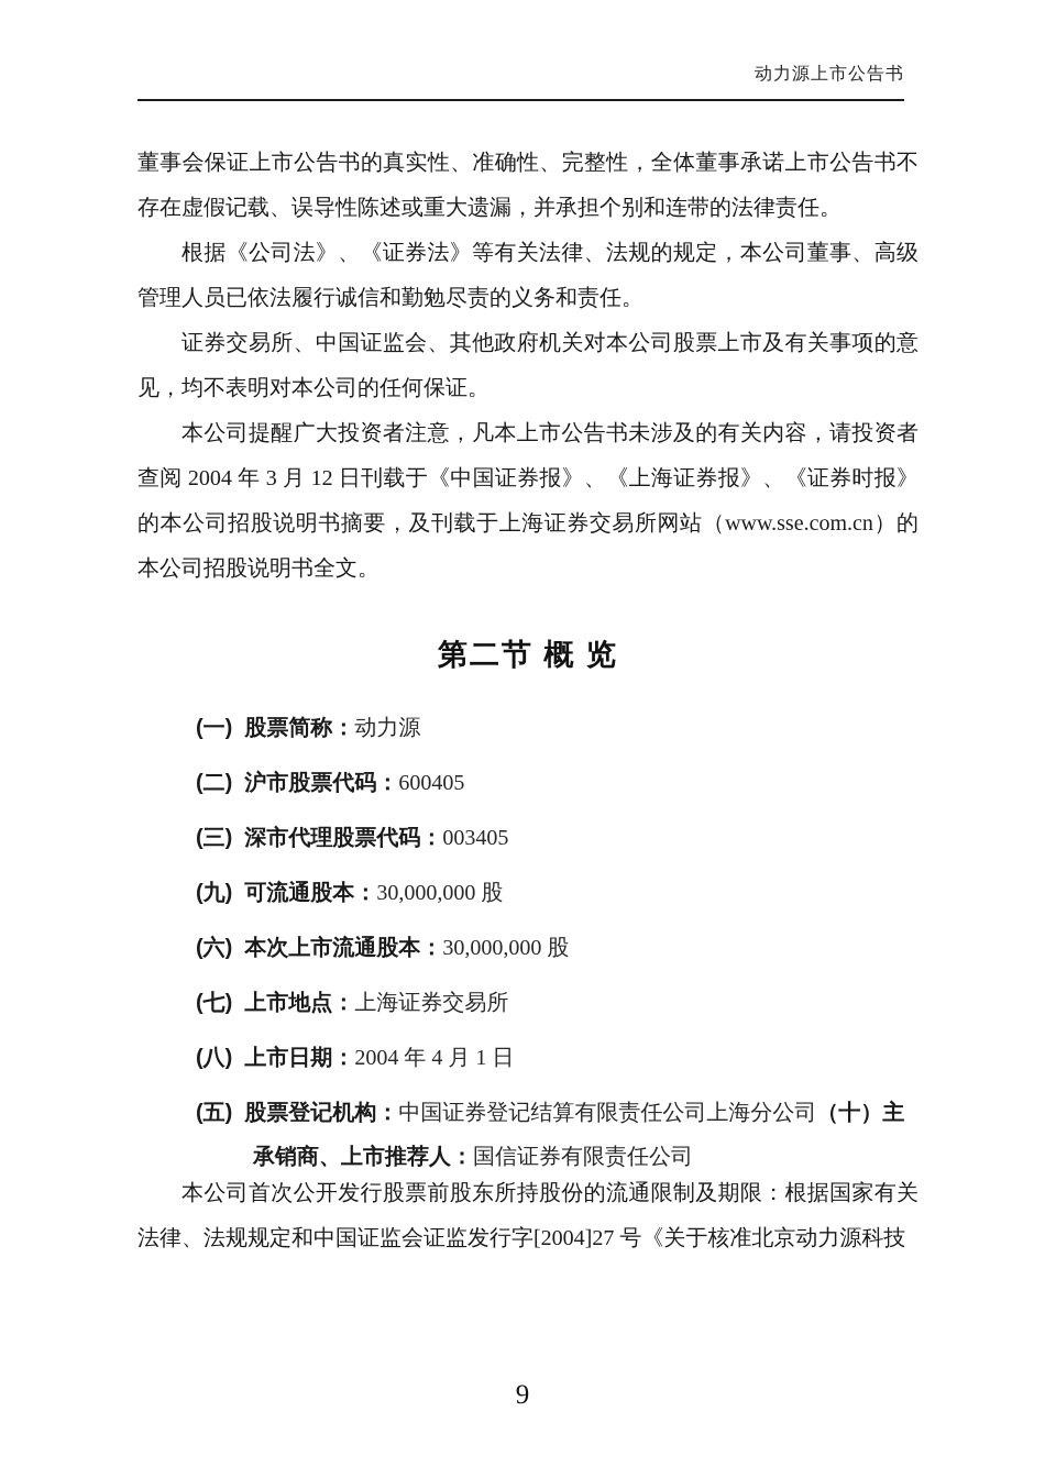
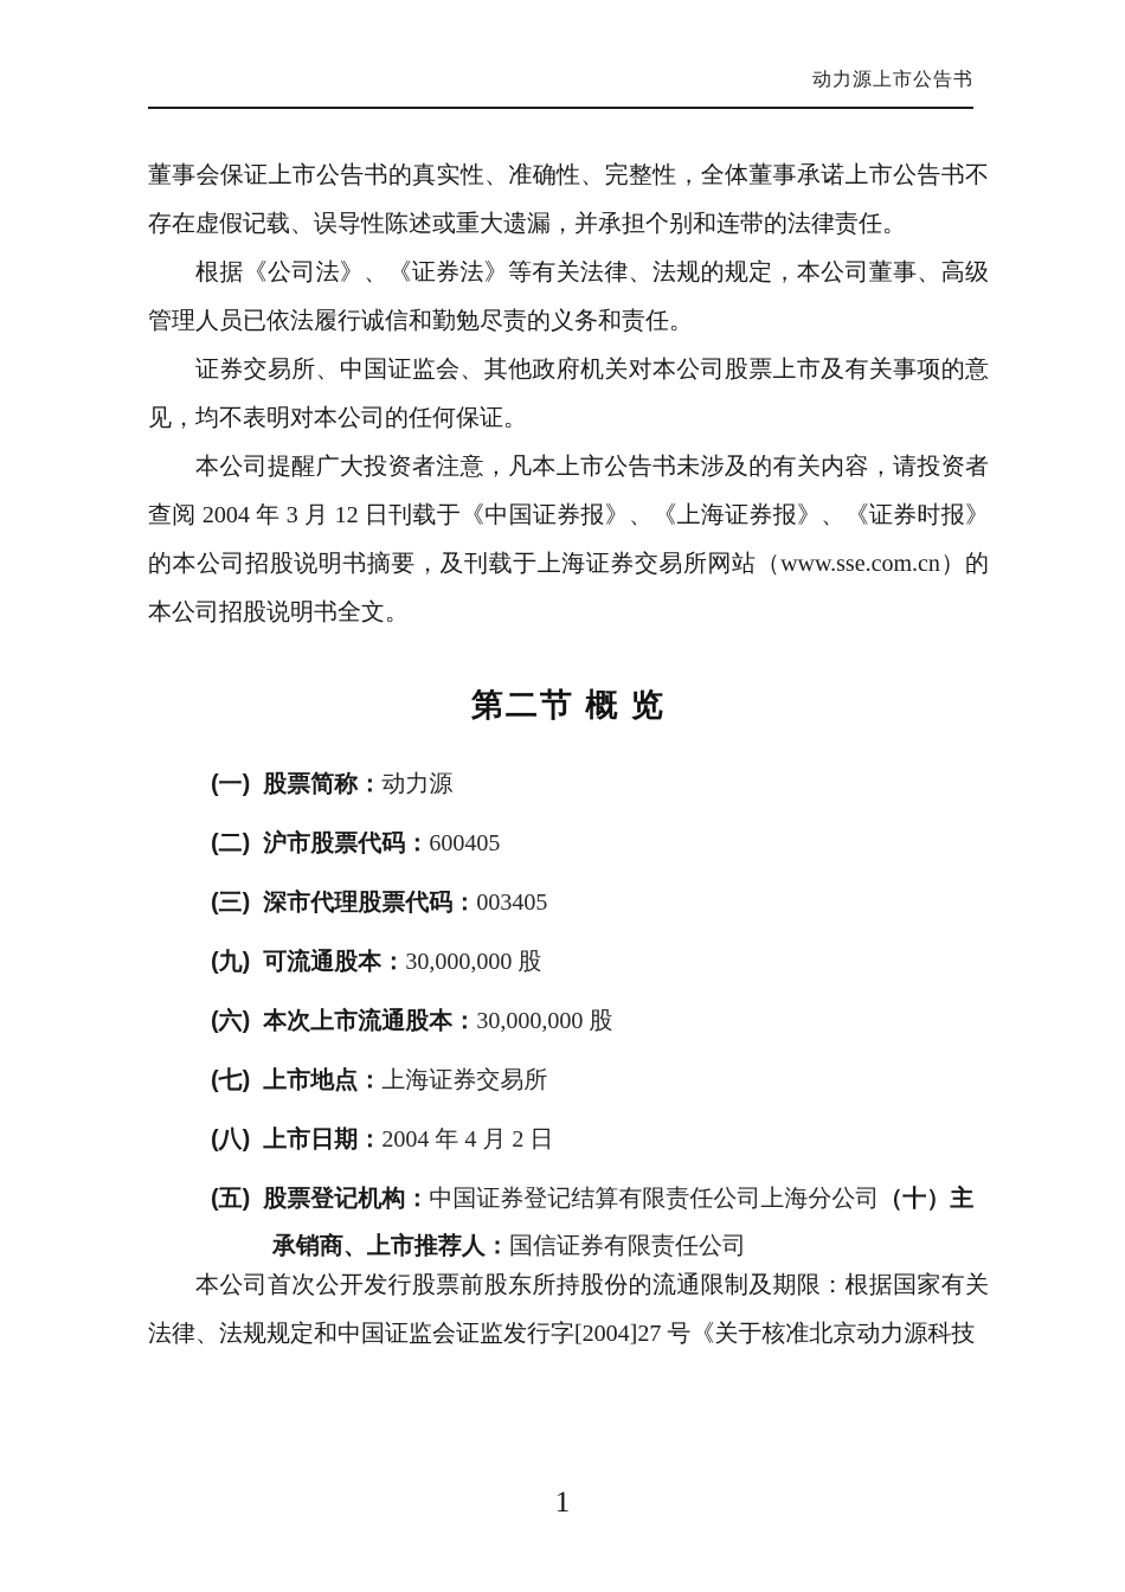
  动力源上市公告书
  董事会保证上市公告书的真实性、准确性、完整性，全体董事承诺上市公告书不存在虚假记载、误导性陈述或重大遗漏，并承担个别和连带的法律责任。
  根据《公司法》、《证券法》等有关法律、法规的规定，本公司董事、高级管理人员已依法履行诚信和勤勉尽责的义务和责任。
  证券交易所、中国证监会、其他政府机关对本公司股票上市及有关事项的意见，均不表明对本公司的任何保证。
  本公司提醒广大投资者注意，凡本上市公告书未涉及的有关内容，请投资者查阅 2004 年 3 月 12 日刊载于《中国证券报》、《上海证券报》、《证券时报》的本公司招股说明书摘要，及刊载于上海证券交易所网站（www.sse.com.cn）的本公司招股说明书全文。
  第二节 概 览
  (一) 股票简称：动力源
  (二) 沪市股票代码：600405
  (三) 深市代理股票代码：003405
  (九) 可流通股本：30,000,000 股
  (六) 本次上市流通股本：30,000,000 股
  (七) 上市地点：上海证券交易所
- (八) 上市日期：2004 年 4 月 1 日
+ (八) 上市日期：2004 年 4 月 2 日
  (五) 股票登记机构：中国证券登记结算有限责任公司上海分公司（十）主
  承销商、上市推荐人：国信证券有限责任公司
  本公司首次公开发行股票前股东所持股份的流通限制及期限：根据国家有关法律、法规规定和中国证监会证监发行字[2004]27 号《关于核准北京动力源科技
- 9
+ 1
